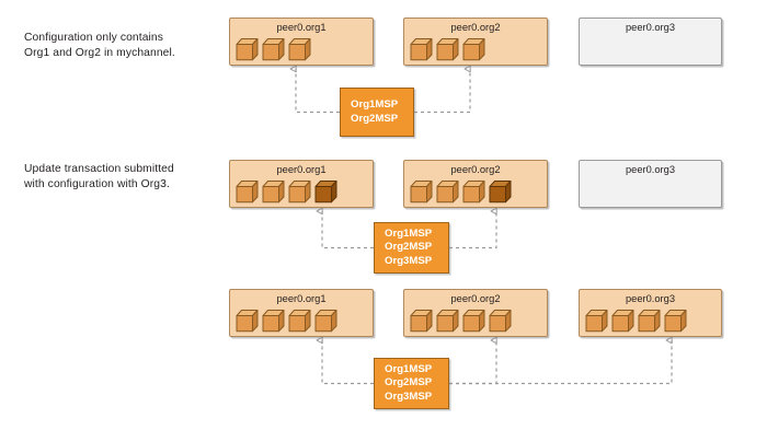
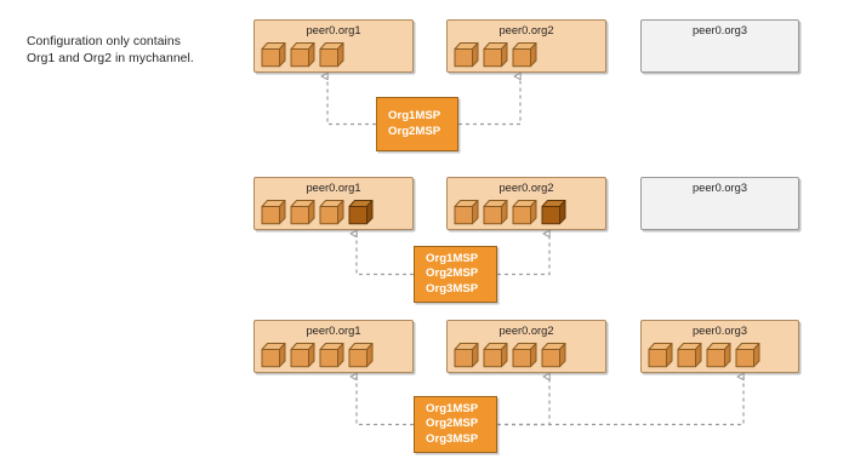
  Configuration only contains
  Org1 and Org2 in mychannel.
- Update transaction submitted
- with configuration with Org3.
  peer0.org1
  peer0.org2
  peer0.org3
  peer0.org1
  peer0.org2
  peer0.org3
  peer0.org1
  peer0.org2
  peer0.org3
  Org1MSP
  Org2MSP
  Org1MSP
  Org2MSP
  Org3MSP
  Org1MSP
  Org2MSP
  Org3MSP
